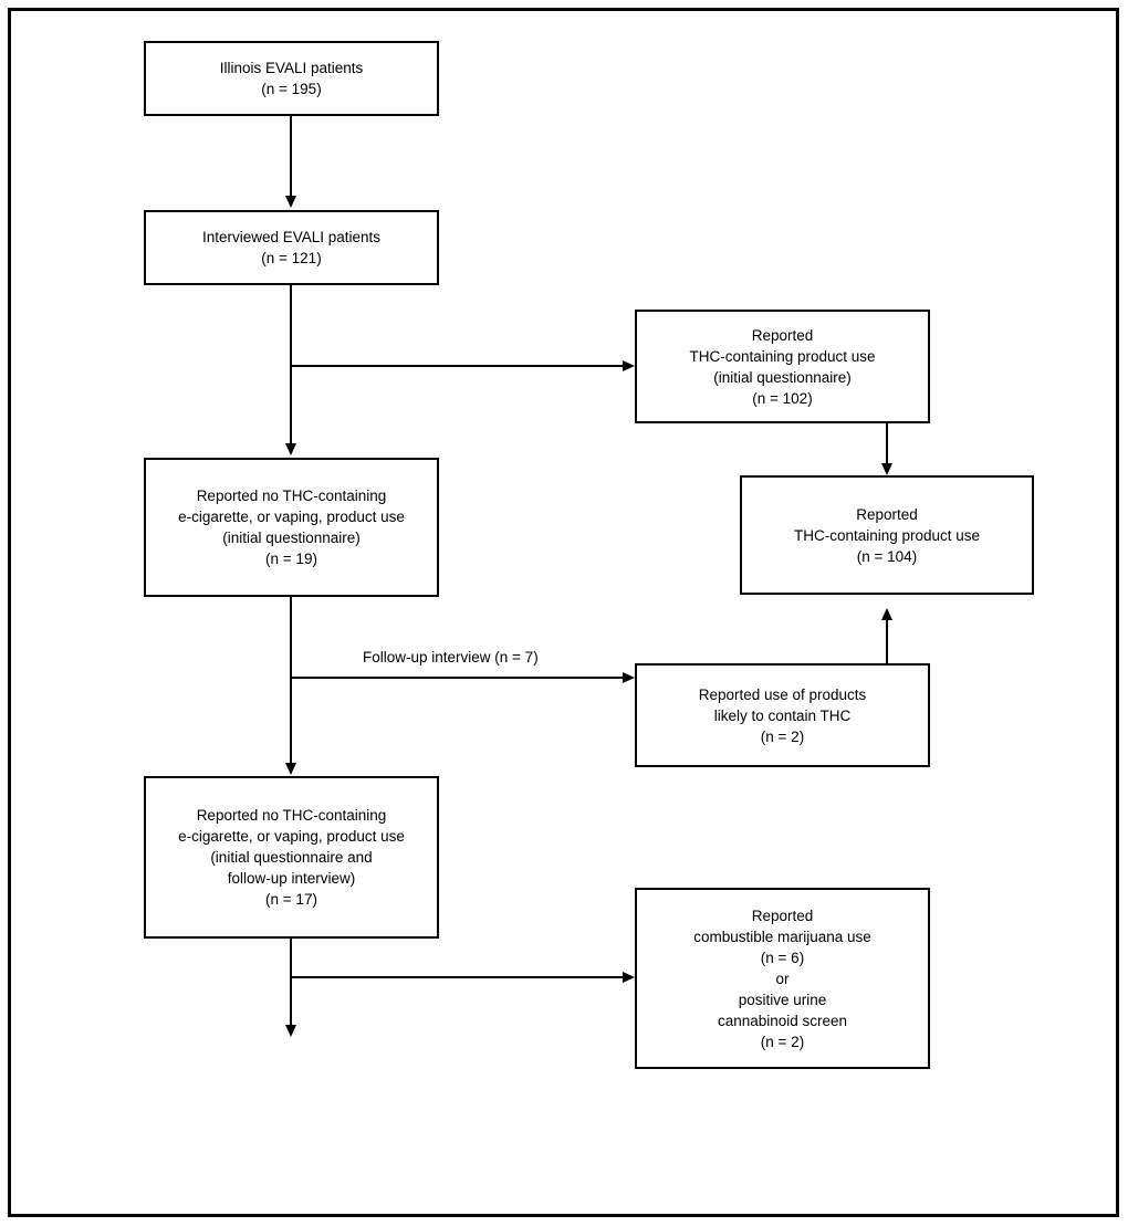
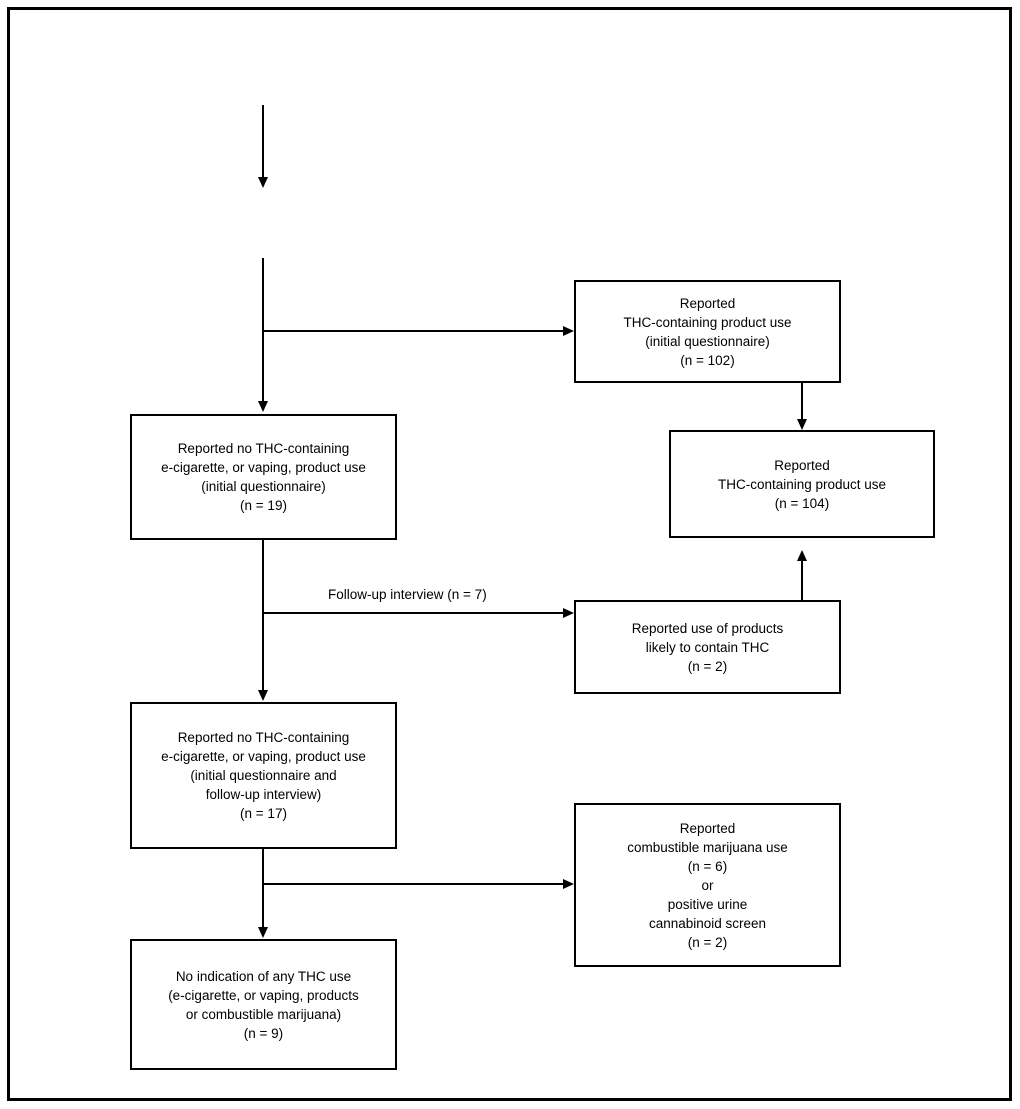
- Illinois EVALI patients
- (n = 195)
- Interviewed EVALI patients
- (n = 121)
  Reported
  THC-containing product use
  (initial questionnaire)
  (n = 102)
  Reported no THC-containing
  e-cigarette, or vaping, product use
  (initial questionnaire)
  (n = 19)
  Reported
  THC-containing product use
  (n = 104)
  Reported use of products
  likely to contain THC
  (n = 2)
  Reported no THC-containing
  e-cigarette, or vaping, product use
  (initial questionnaire and
  follow-up interview)
  (n = 17)
  Reported
  combustible marijuana use
  (n = 6)
  or
  positive urine
  cannabinoid screen
  (n = 2)
+ No indication of any THC use
+ (e-cigarette, or vaping, products
+ or combustible marijuana)
+ (n = 9)
  Follow-up interview (n = 7)
